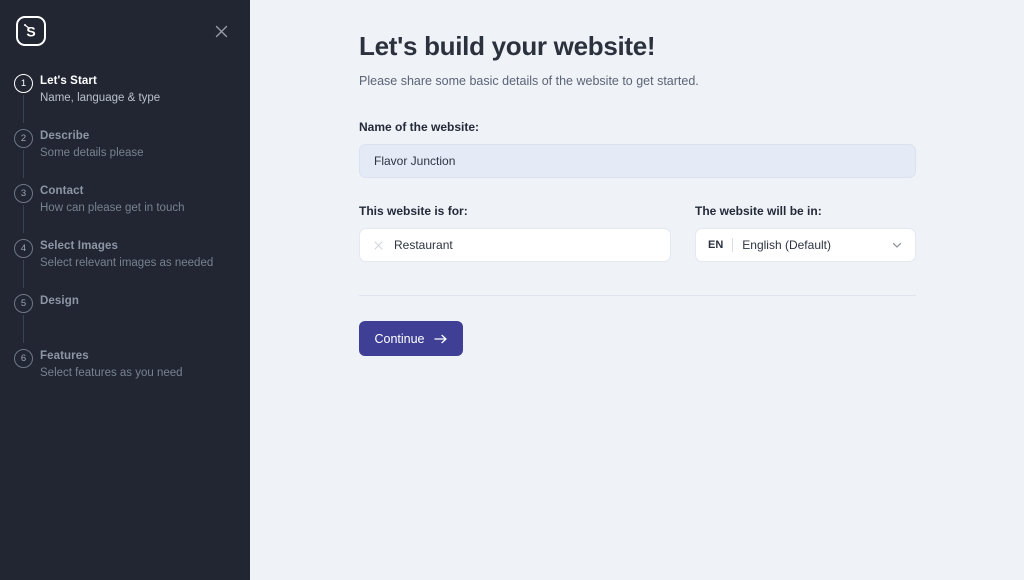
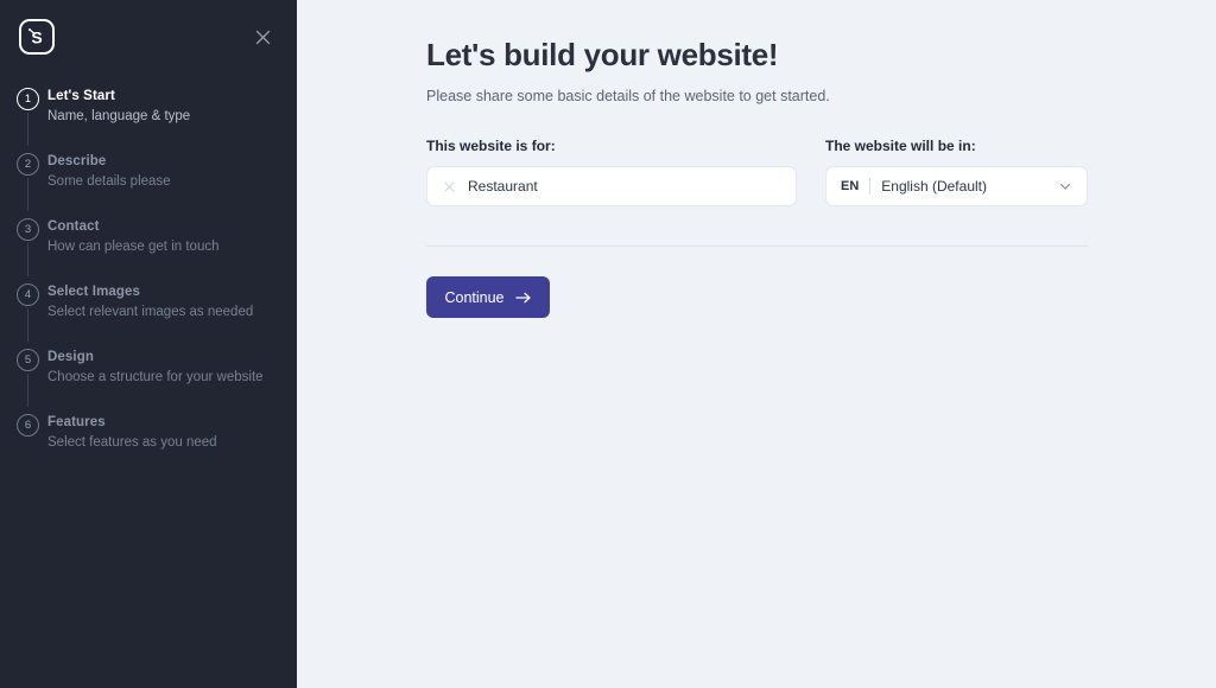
  S
  1
  Let's Start
  Name, language & type
  2
  Describe
  Some details please
  3
  Contact
  How can please get in touch
  4
  Select Images
  Select relevant images as needed
  5
  Design
+ Choose a structure for your website
  6
  Features
  Select features as you need
  Let's build your website!
  Please share some basic details of the website to get started.
- Name of the website:
- Flavor Junction
  This website is for:
  Restaurant
  The website will be in:
  EN
  English (Default)
  Continue
